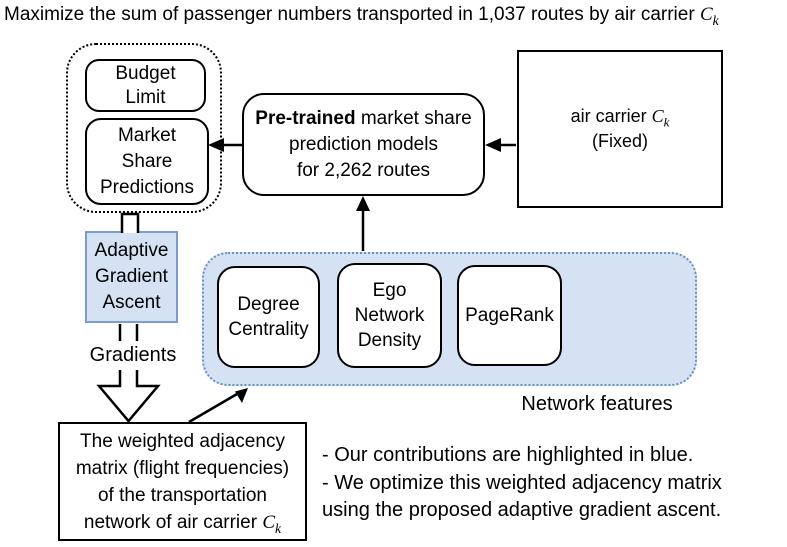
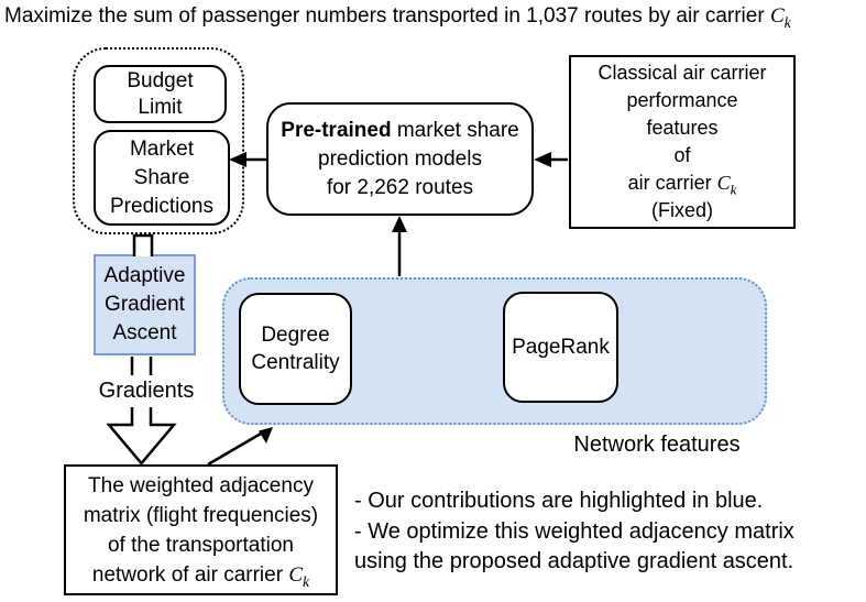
  Maximize the sum of passenger numbers transported in 1,037 routes by air carrier Ck
  Budget
  Limit
  Market
  Share
  Predictions
  Pre-trained market share
  prediction models
  for 2,262 routes
+ Classical air carrier
+ performance
+ features
+ of
  air carrier Ck
  (Fixed)
  Adaptive
  Gradient
  Ascent
  Degree
  Centrality
- Ego
- Network
- Density
  PageRank
  Gradients
  Network features
  The weighted adjacency
  matrix (flight frequencies)
  of the transportation
  network of air carrier Ck
  - Our contributions are highlighted in blue.
  - We optimize this weighted adjacency matrix
  using the proposed adaptive gradient ascent.
